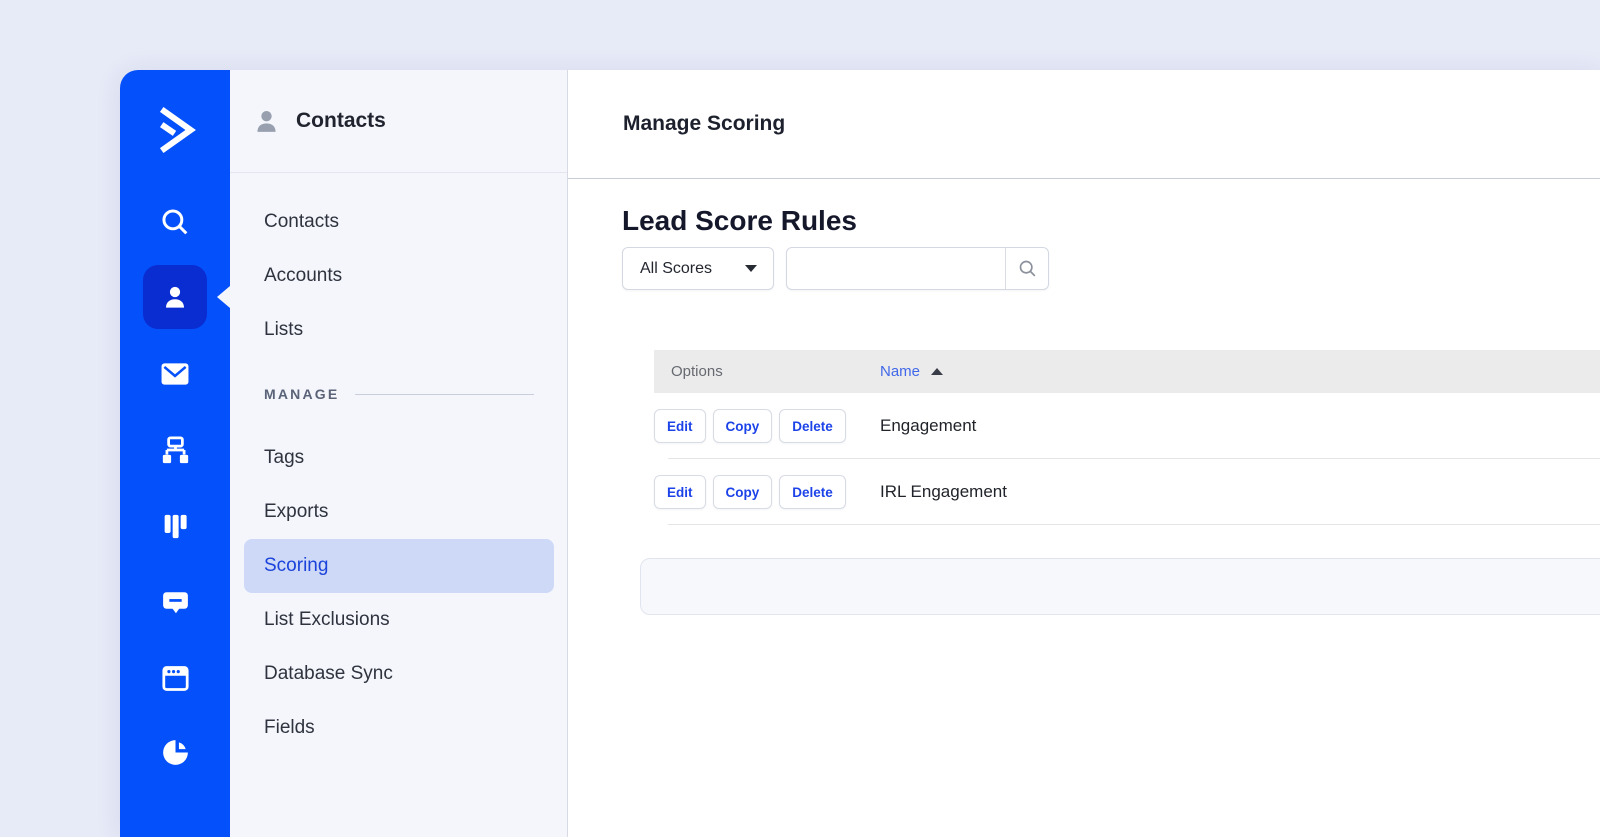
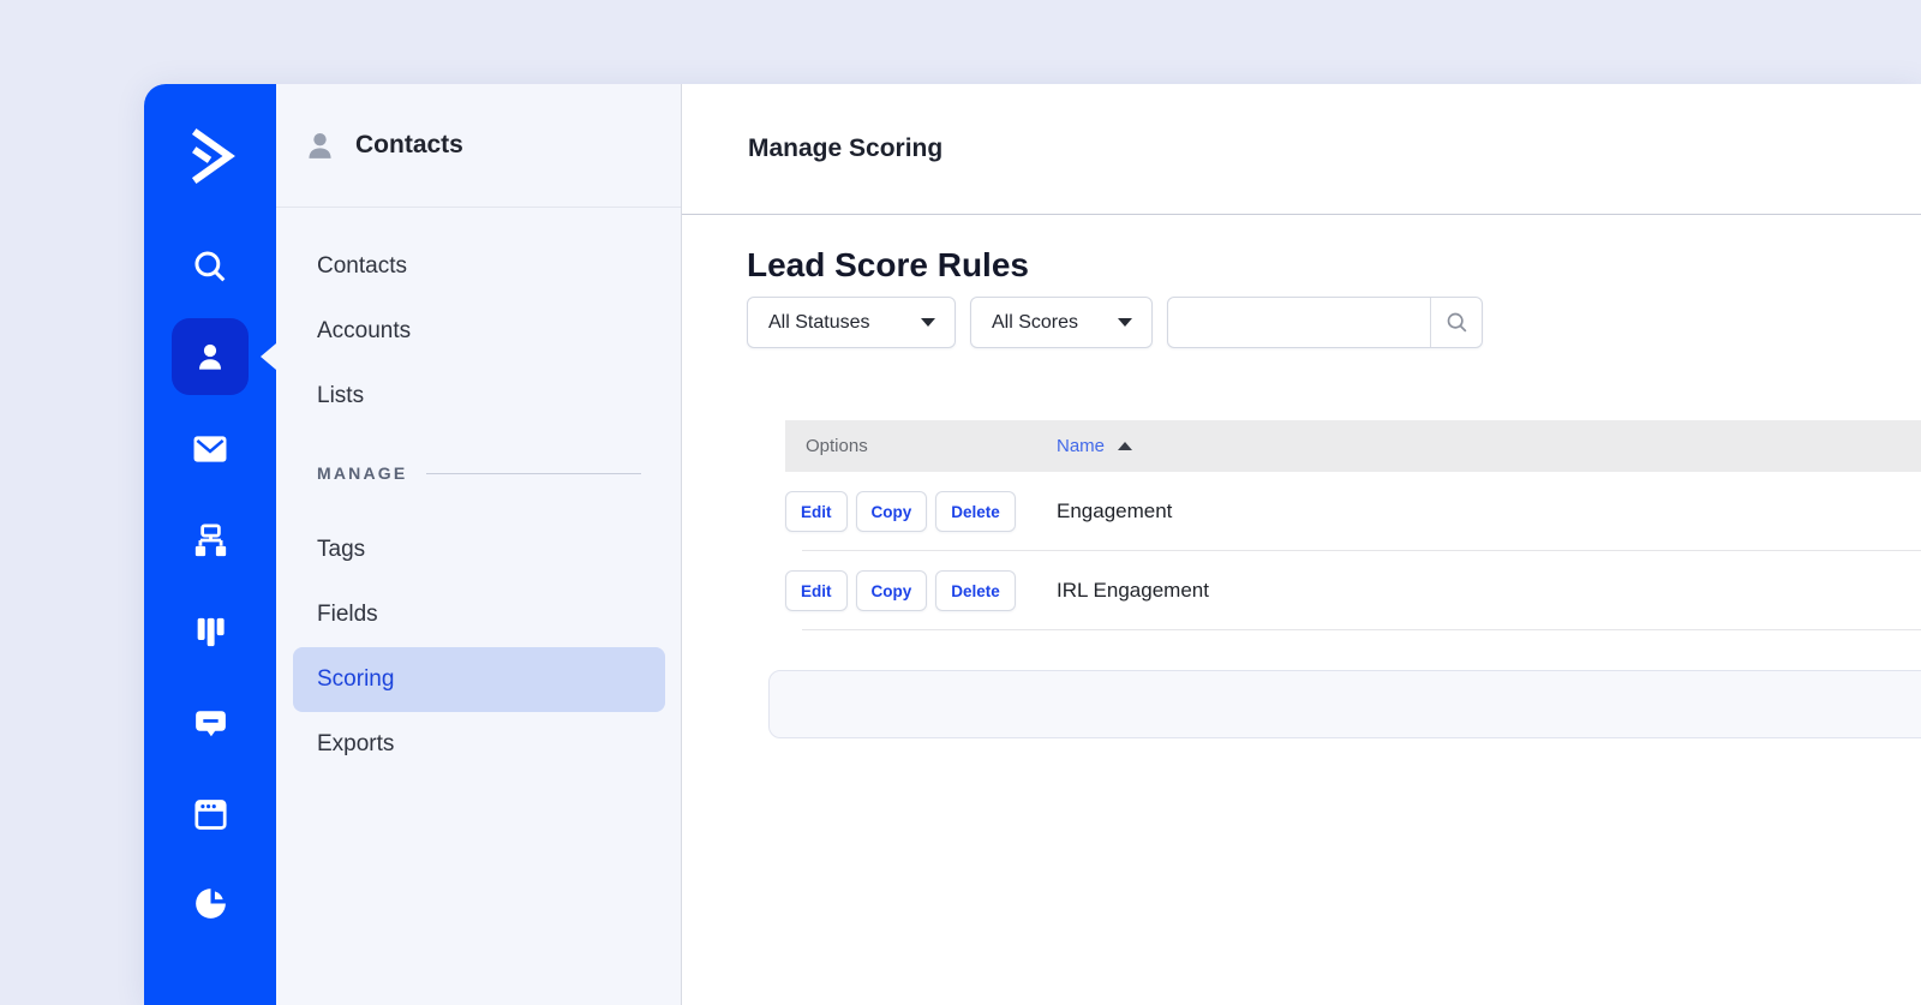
  Contacts
  Contacts
  Accounts
  Lists
  MANAGE
  Tags
- Exports
+ Fields
  Scoring
- List Exclusions
- Database Sync
- Fields
+ Exports
  Manage Scoring
  Lead Score Rules
+ All Statuses
  All Scores
  Options
  Name
  Edit
  Copy
  Delete
  Engagement
  Edit
  Copy
  Delete
  IRL Engagement
